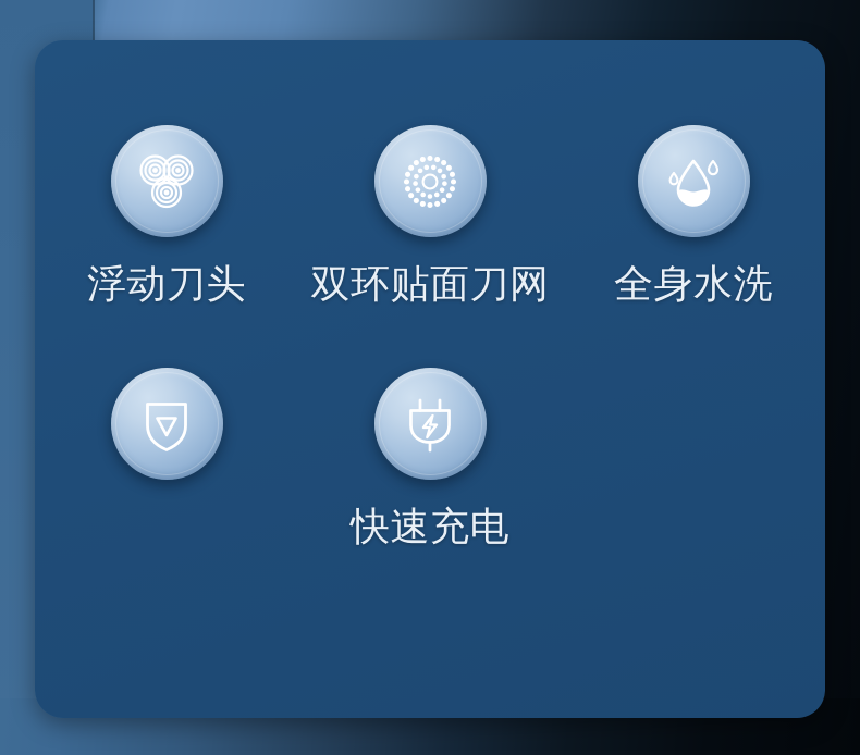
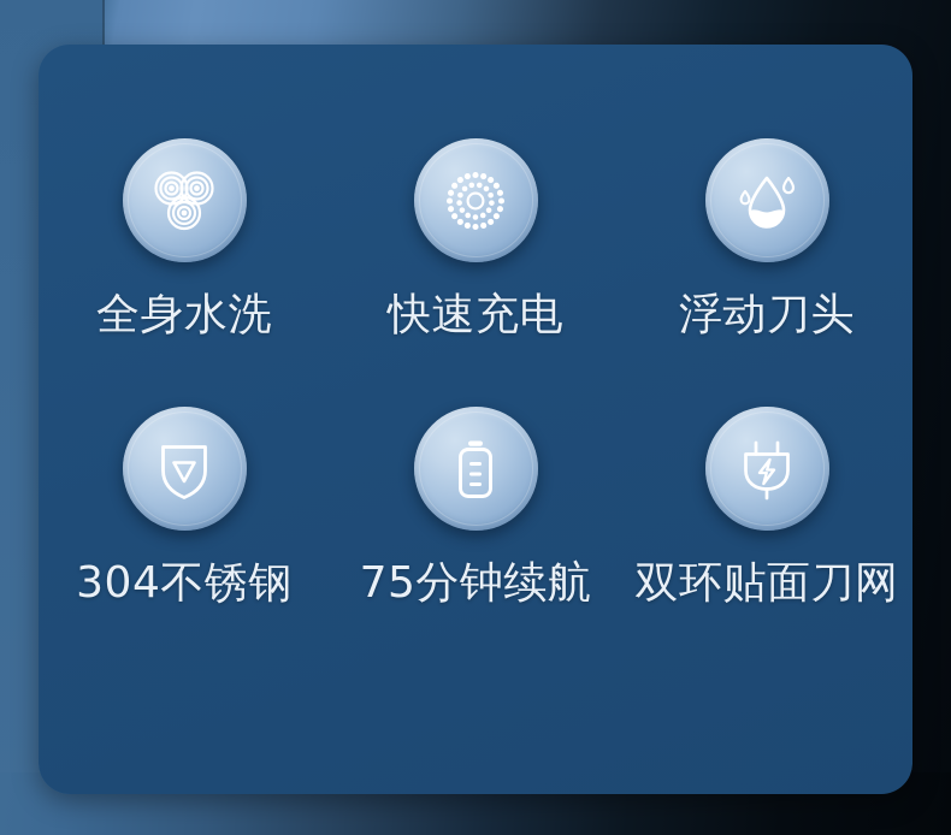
- 浮动刀头
+ 全身水洗
- 双环贴面刀网
+ 快速充电
- 全身水洗
+ 浮动刀头
+ 304不锈钢
+ 75分钟续航
- 快速充电
+ 双环贴面刀网
